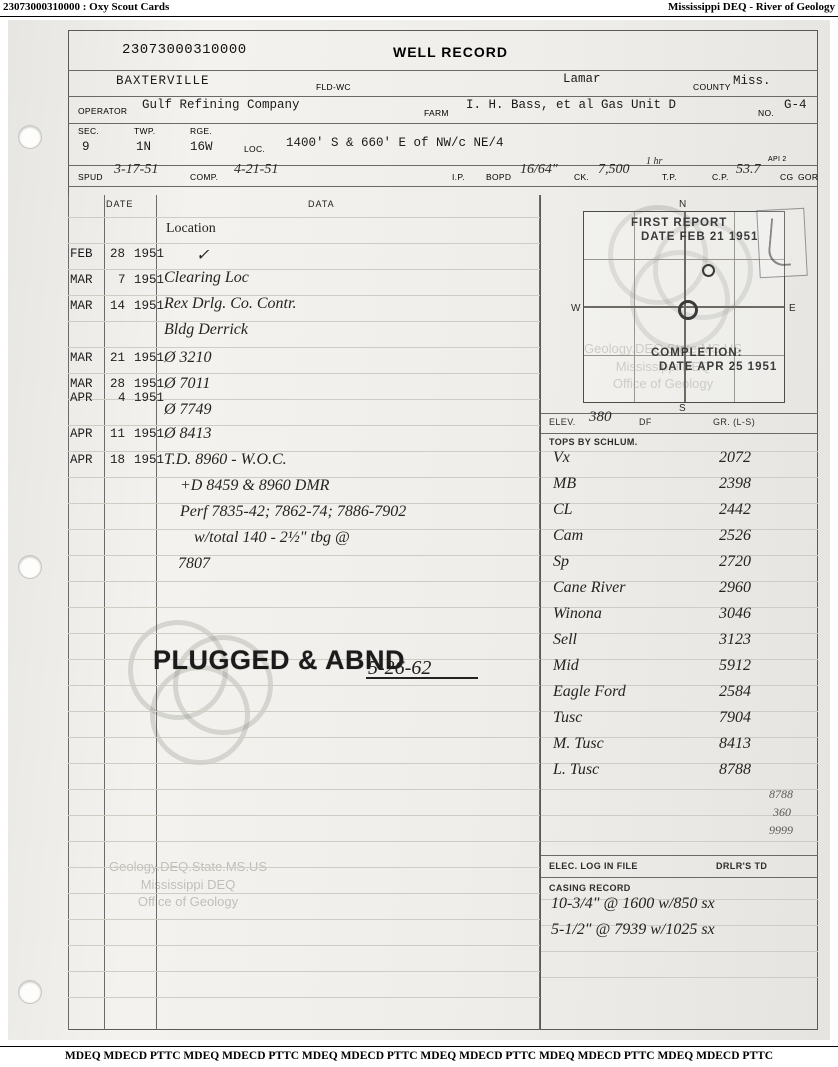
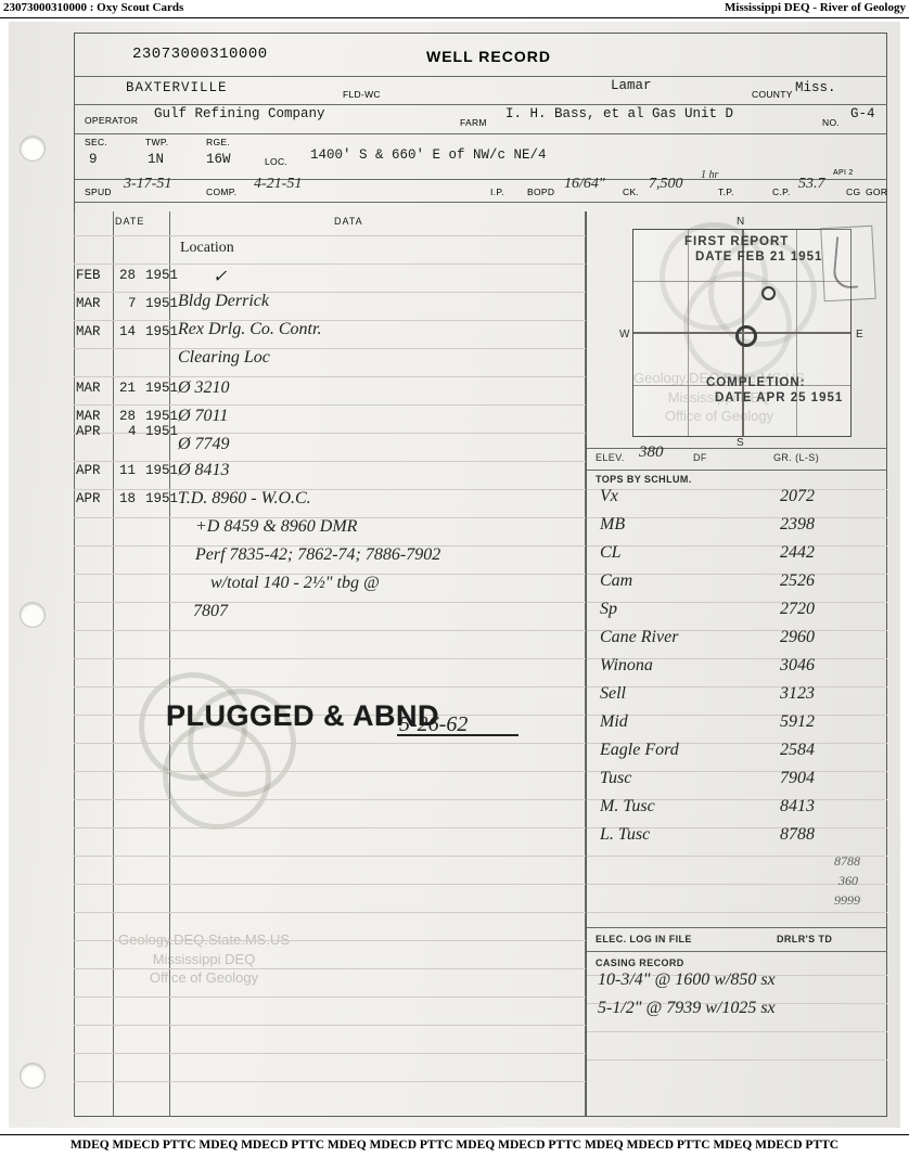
  23073000310000 : Oxy Scout Cards
  Mississippi DEQ - River of Geology
  GeologyDEQ.State.MS.US
  Mississippi DEQ
  Office of Gelogy
  Geology.DEQ.State.MS.US
  Mississippi DEQ
  Office of Geology
  23073000310000
  WELL RECORD
  BAXTERVILLE
  FLD-WC
  Lamar
  COUNTY
  Miss.
  OPERATOR
  Gulf Refining Company
  FARM
  I. H. Bass, et al Gas Unit D
  NO.
  G-4
  SEC.
  TWP.
  RGE.
  9
  1N
  16W
  LOC.
  1400' S & 660' E of NW/c NE/4
  SPUD
  3-17-51
  COMP.
  4-21-51
  I.P.
  BOPD
  16/64"
  CK.
  7,500
  T.P.
  1 hr
  C.P.
  53.7
  CG
  GOR
  DATE
  DATA
  Location
  FEB
  28
  1951
  ✓
  MAR
  7
  1951
- Clearing Loc
+ Bldg Derrick
  MAR
  14
  1951
  Rex Drlg. Co. Contr.
- Bldg Derrick
+ Clearing Loc
  MAR
  21
  1951
  Ø 3210
  MAR
  28
  1951
  Ø 7011
  APR
  4
  1951
  Ø 7749
  APR
  11
  1951
  Ø 8413
  APR
  18
  1951
  T.D. 8960 - W.O.C.
  +D 8459 & 8960 DMR
  Perf 7835-42; 7862-74; 7886-7902
  w/total 140 - 2½" tbg @
  7807
  PLUGGED & ABND
  5-26-62
  N
  S
  W
  E
  FIRST REPORT
  DATE FEB 21 1951
  COMPLETION:
  DATE APR 25 1951
  ELEV.
  380
  DF
  GR. (L-S)
  TOPS BY SCHLUM.
  Vx
  2072
  MB
  2398
  CL
  2442
  Cam
  2526
  Sp
  2720
  Cane River
  2960
  Winona
  3046
  Sell
  3123
  Mid
  5912
  Eagle Ford
  2584
  Tusc
  7904
  M. Tusc
  8413
  L. Tusc
  8788
  8788
  360
  9999
  ELEC. LOG IN FILE
  DRLR'S TD
  CASING RECORD
  10-3/4" @ 1600 w/850 sx
  5-1/2" @ 7939 w/1025 sx
  MDEQ MDECD PTTC MDEQ MDECD PTTC MDEQ MDECD PTTC MDEQ MDECD PTTC MDEQ MDECD PTTC MDEQ MDECD PTTC
